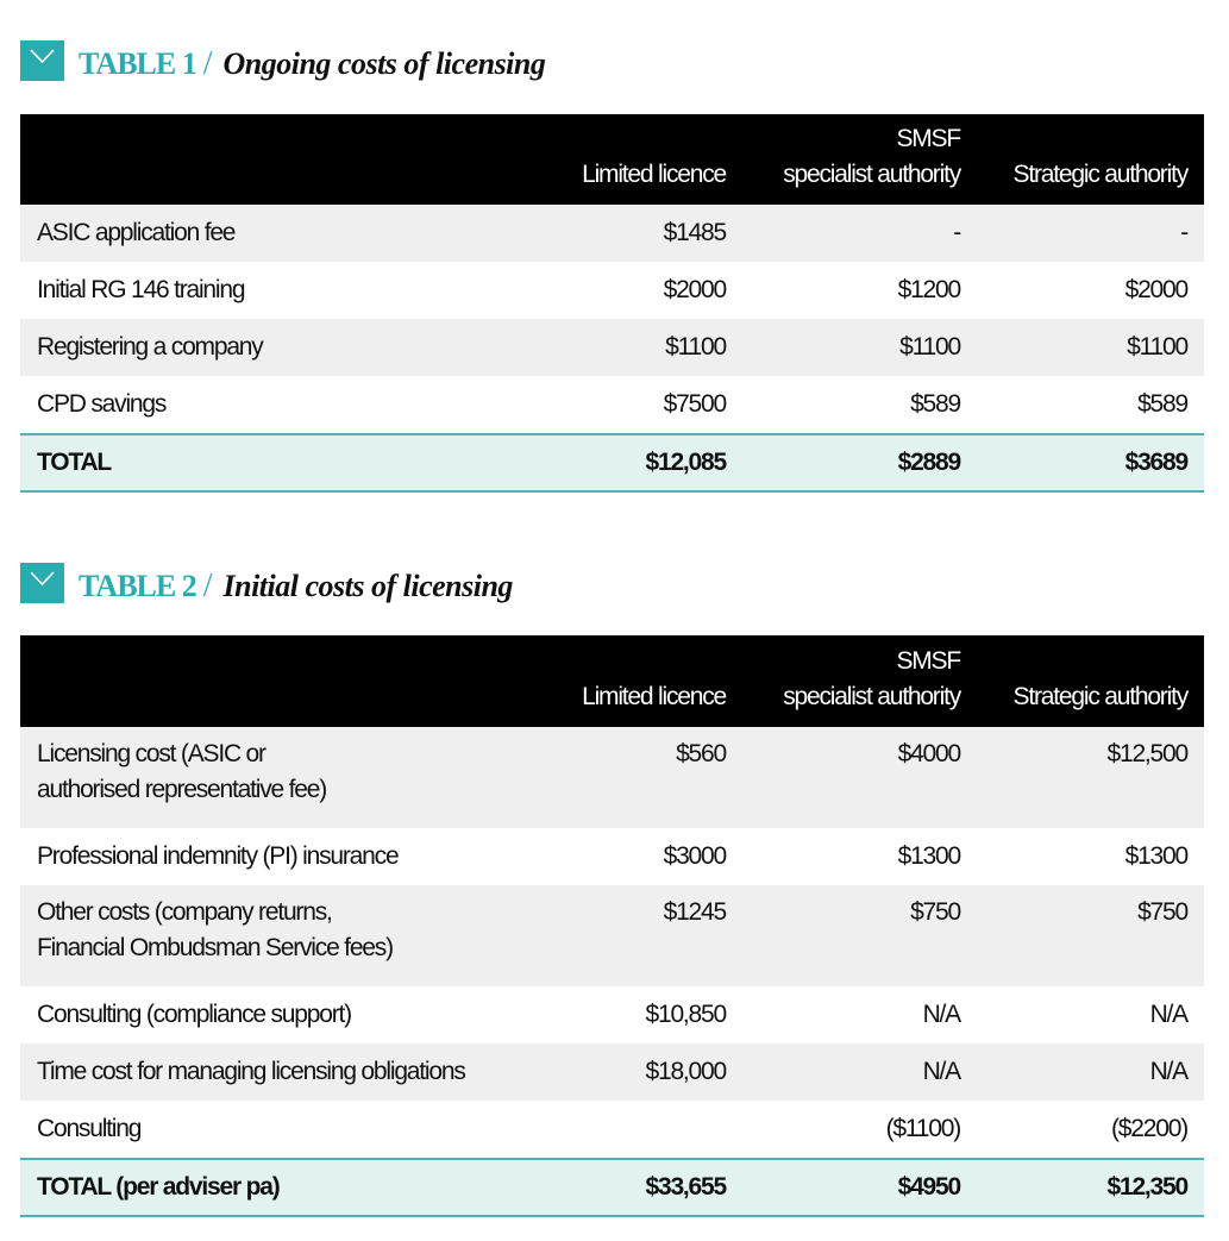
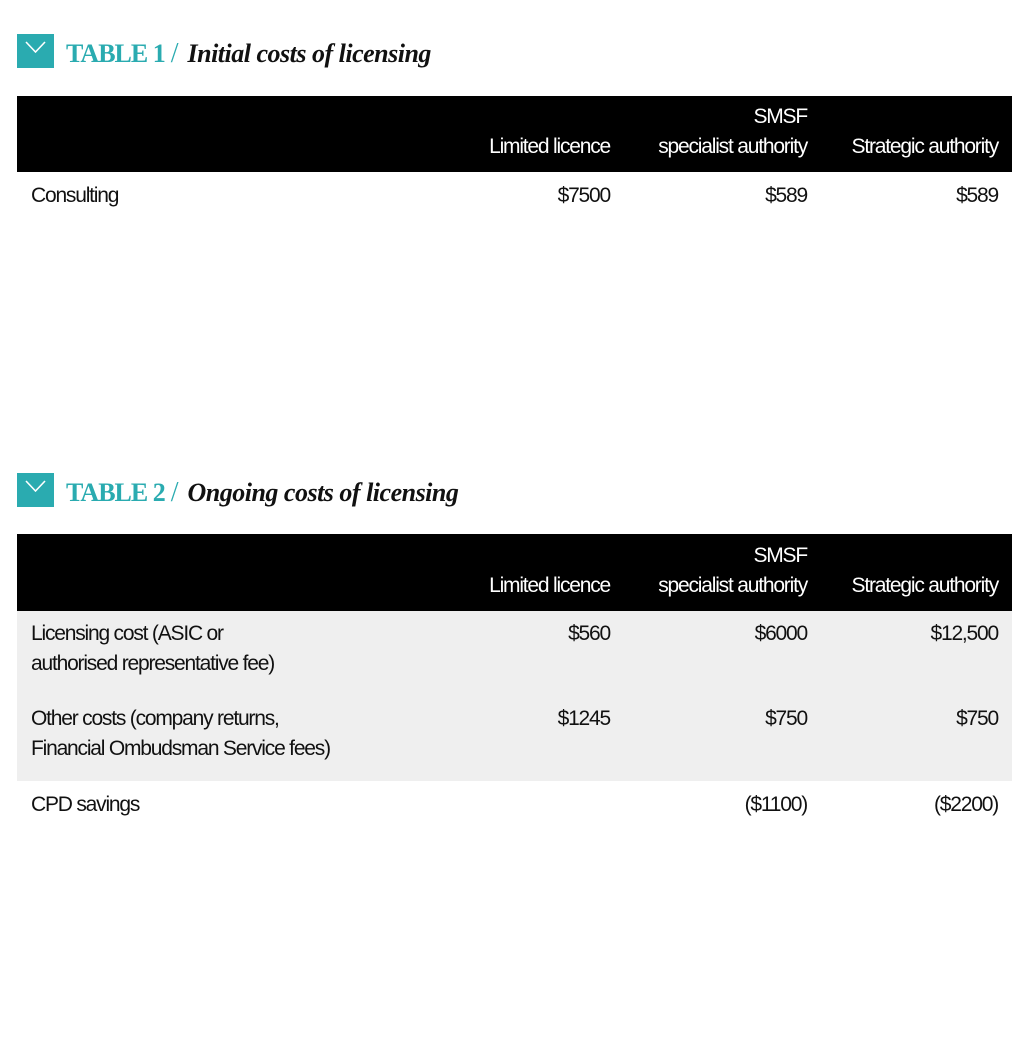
- TABLE 1 / Ongoing costs of licensing
+ TABLE 1 / Initial costs of licensing
  	Limited licence	SMSFspecialist authority	Strategic authority
- ASIC application fee	$1485	-	-
- Initial RG 146 training	$2000	$1200	$2000
- Registering a company	$1100	$1100	$1100
- CPD savings	$7500	$589	$589
+ Consulting	$7500	$589	$589
- TOTAL	$12,085	$2889	$3689
- TABLE 2 / Initial costs of licensing
+ TABLE 2 / Ongoing costs of licensing
  	Limited licence	SMSFspecialist authority	Strategic authority
- Licensing cost (ASIC orauthorised representative fee)	$560	$4000	$12,500
+ Licensing cost (ASIC orauthorised representative fee)	$560	$6000	$12,500
- Professional indemnity (PI) insurance	$3000	$1300	$1300
  Other costs (company returns,Financial Ombudsman Service fees)	$1245	$750	$750
- Consulting (compliance support)	$10,850	N/A	N/A
- Time cost for managing licensing obligations	$18,000	N/A	N/A
- Consulting		($1100)	($2200)
+ CPD savings		($1100)	($2200)
- TOTAL (per adviser pa)	$33,655	$4950	$12,350
